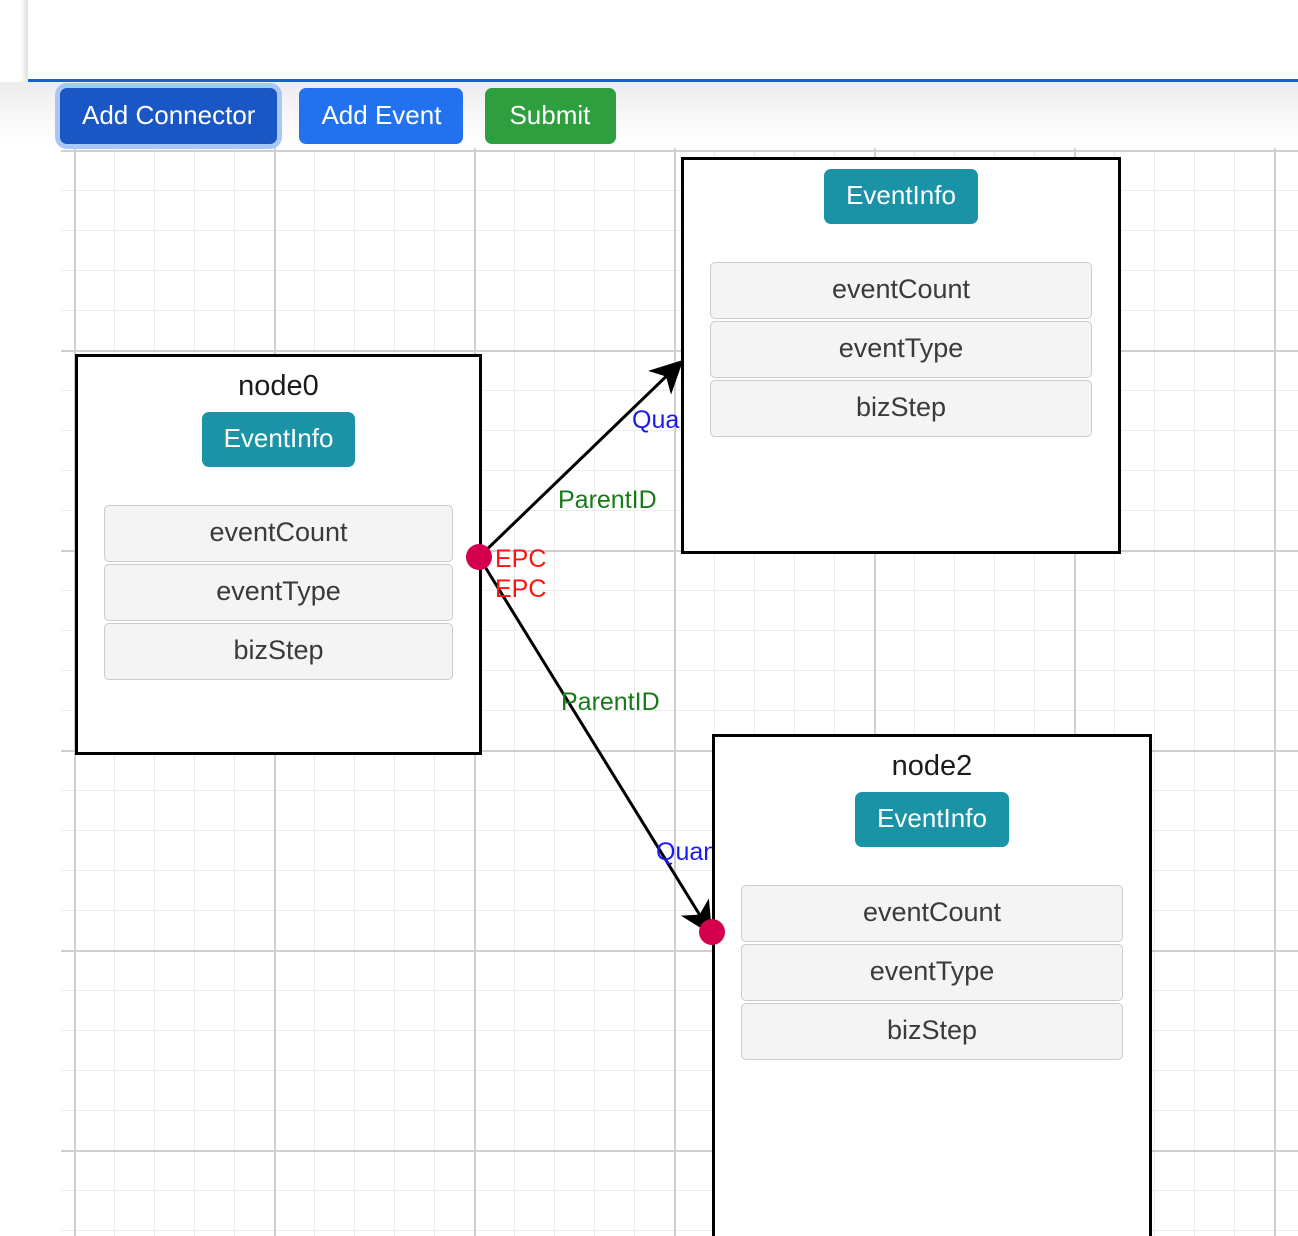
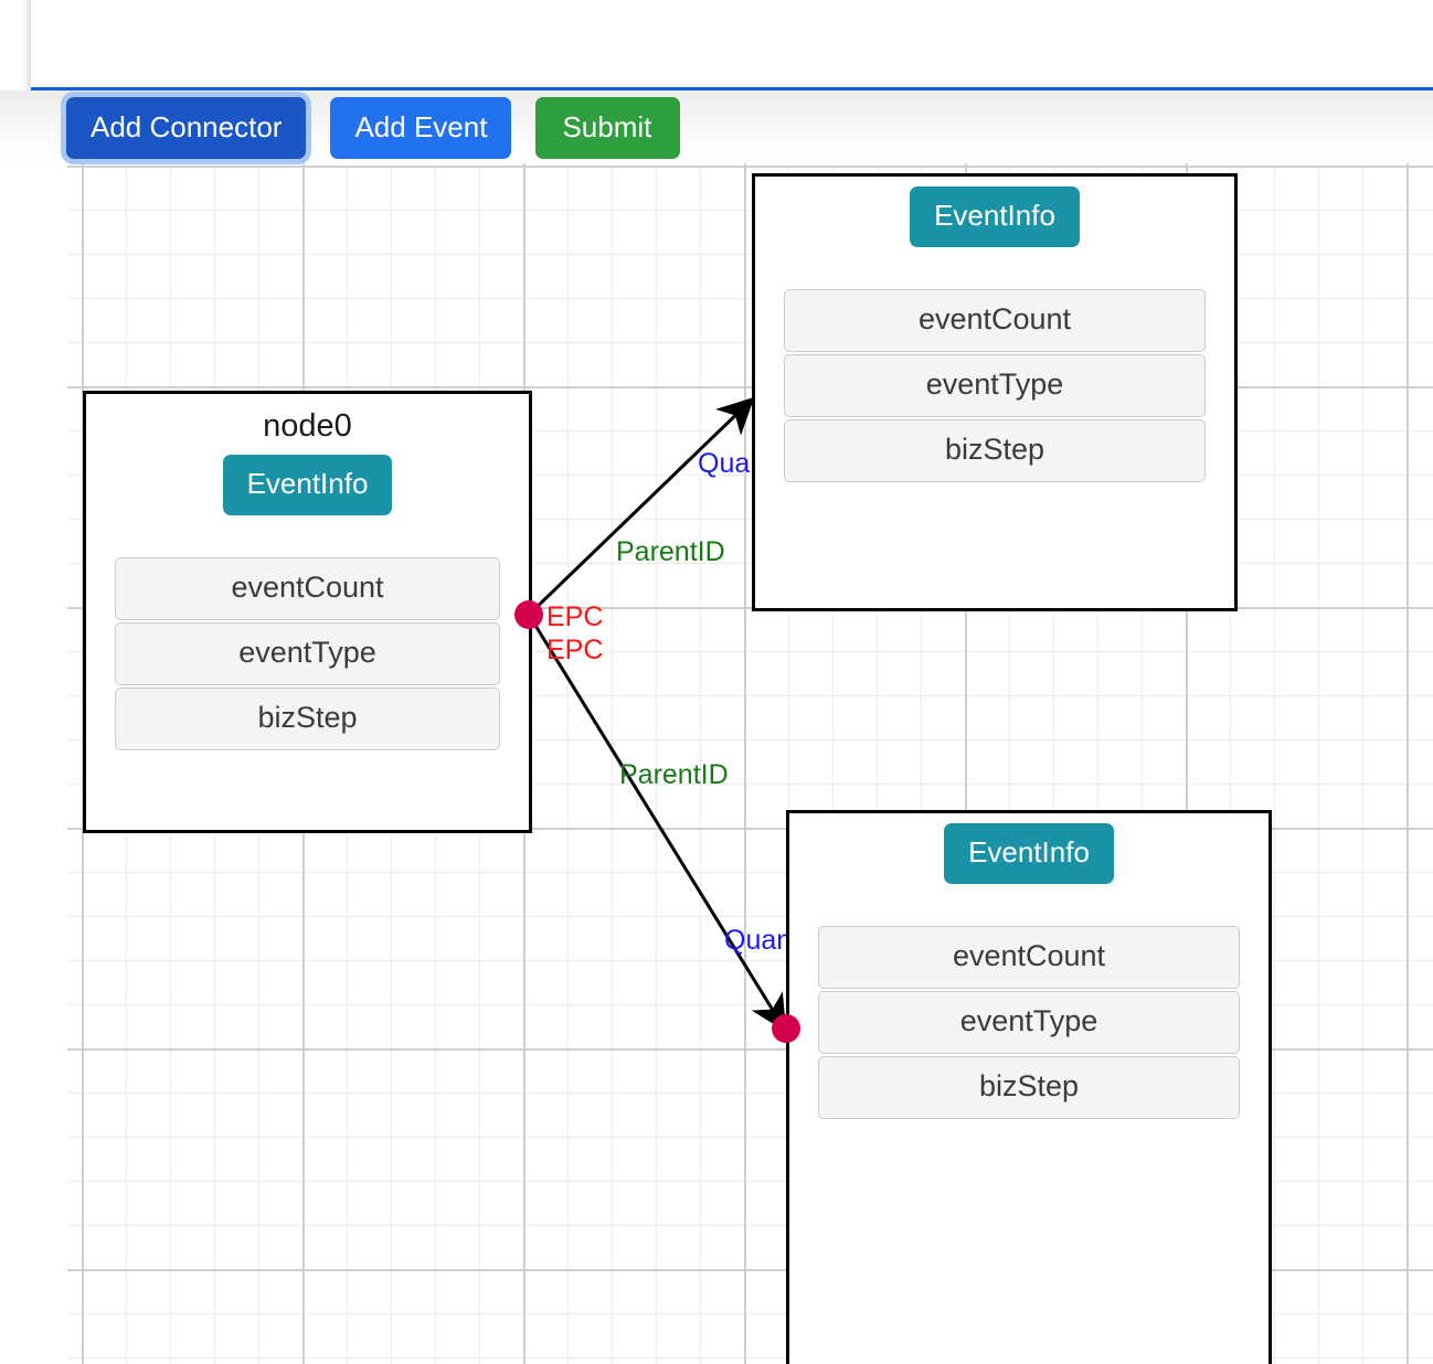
  Add Connector
  Add Event
  Submit
  node0
  EventInfo
  eventCount
  eventType
  bizStep
  EventInfo
  eventCount
  eventType
  bizStep
- node2
  EventInfo
  eventCount
  eventType
  bizStep
  EPC
  EPC
  ParentID
  ParentID
  Qua
  Quan
